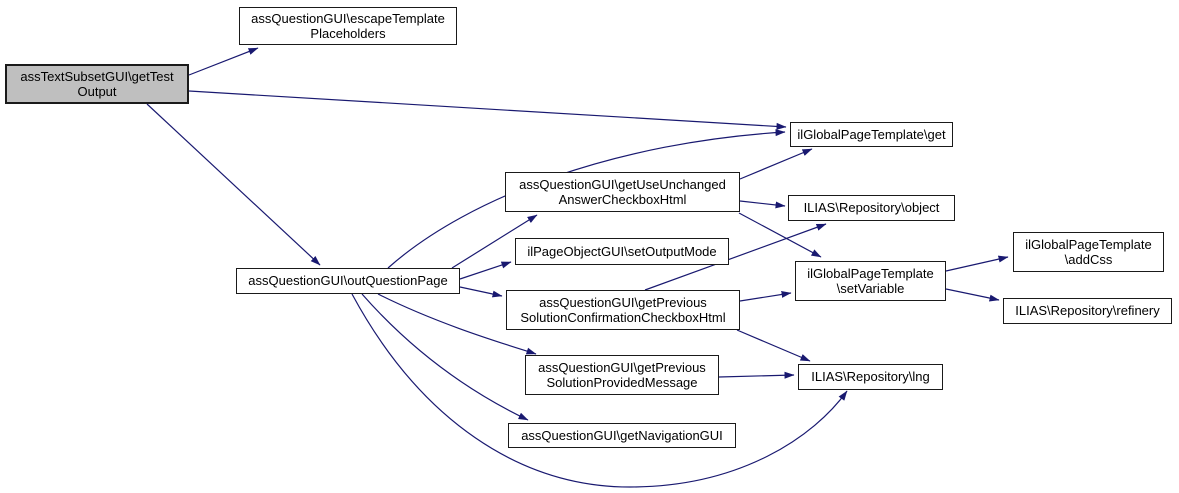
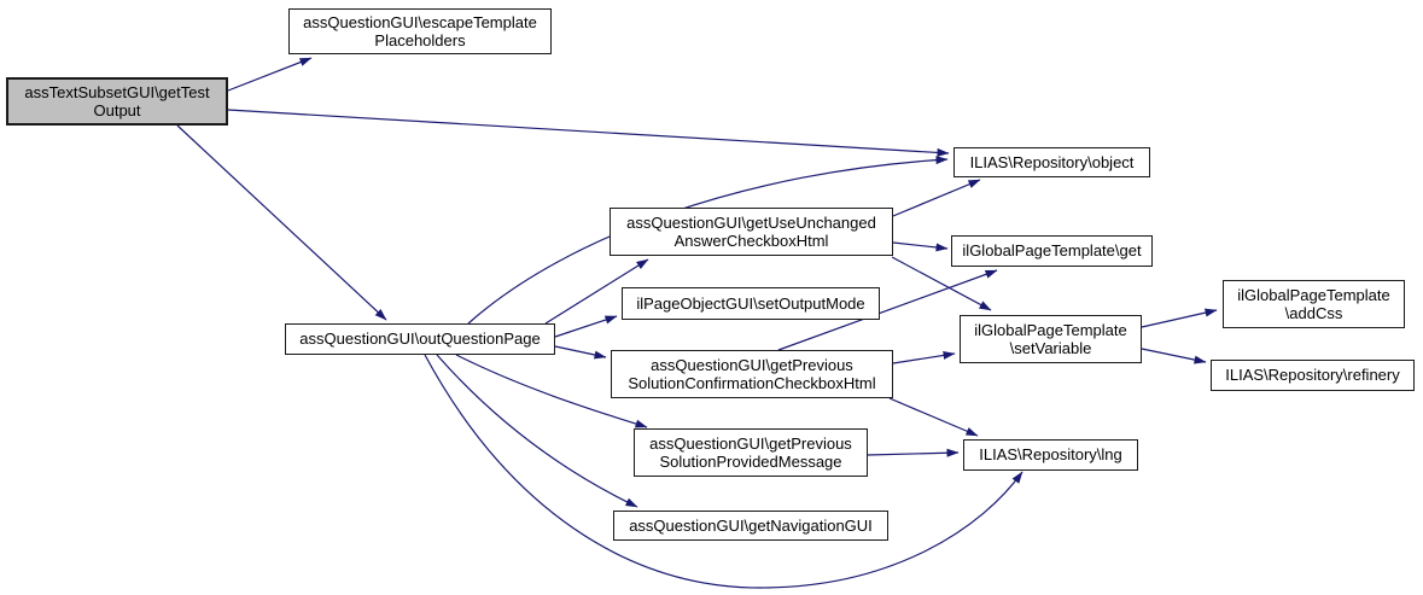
  assTextSubsetGUI\getTest
  Output
  assQuestionGUI\escapeTemplate
  Placeholders
- ilGlobalPageTemplate\get
+ ILIAS\Repository\object
  assQuestionGUI\getUseUnchanged
  AnswerCheckboxHtml
- ILIAS\Repository\object
+ ilGlobalPageTemplate\get
  ilPageObjectGUI\setOutputMode
  assQuestionGUI\outQuestionPage
  ilGlobalPageTemplate
  \setVariable
  assQuestionGUI\getPrevious
  SolutionConfirmationCheckboxHtml
  ilGlobalPageTemplate
  \addCss
  ILIAS\Repository\refinery
  assQuestionGUI\getPrevious
  SolutionProvidedMessage
  ILIAS\Repository\lng
  assQuestionGUI\getNavigationGUI
